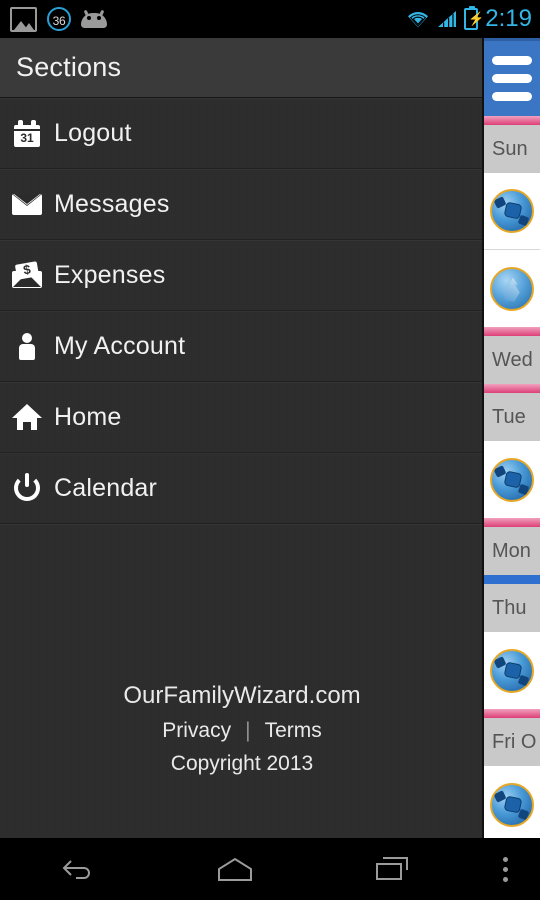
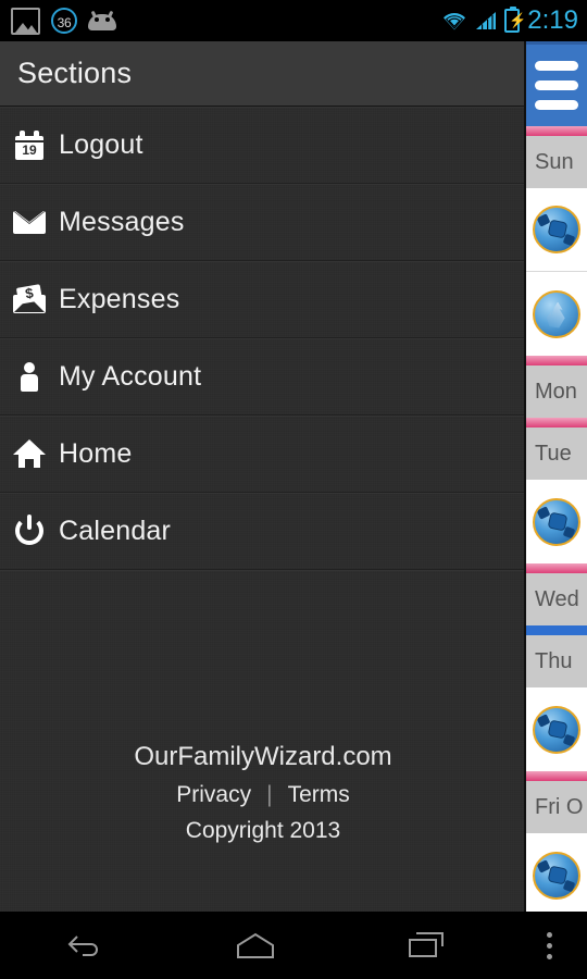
  36
  ⚡
  2:19
  Sun
- Wed
+ Mon
  Tue
- Mon
+ Wed
  Thu
  Fri O
  Sections
- 31
+ 19
  Logout
  Messages
  Expenses
  My Account
  Home
  Calendar
  OurFamilyWizard.com
  Privacy
  |
  Terms
  Copyright 2013
